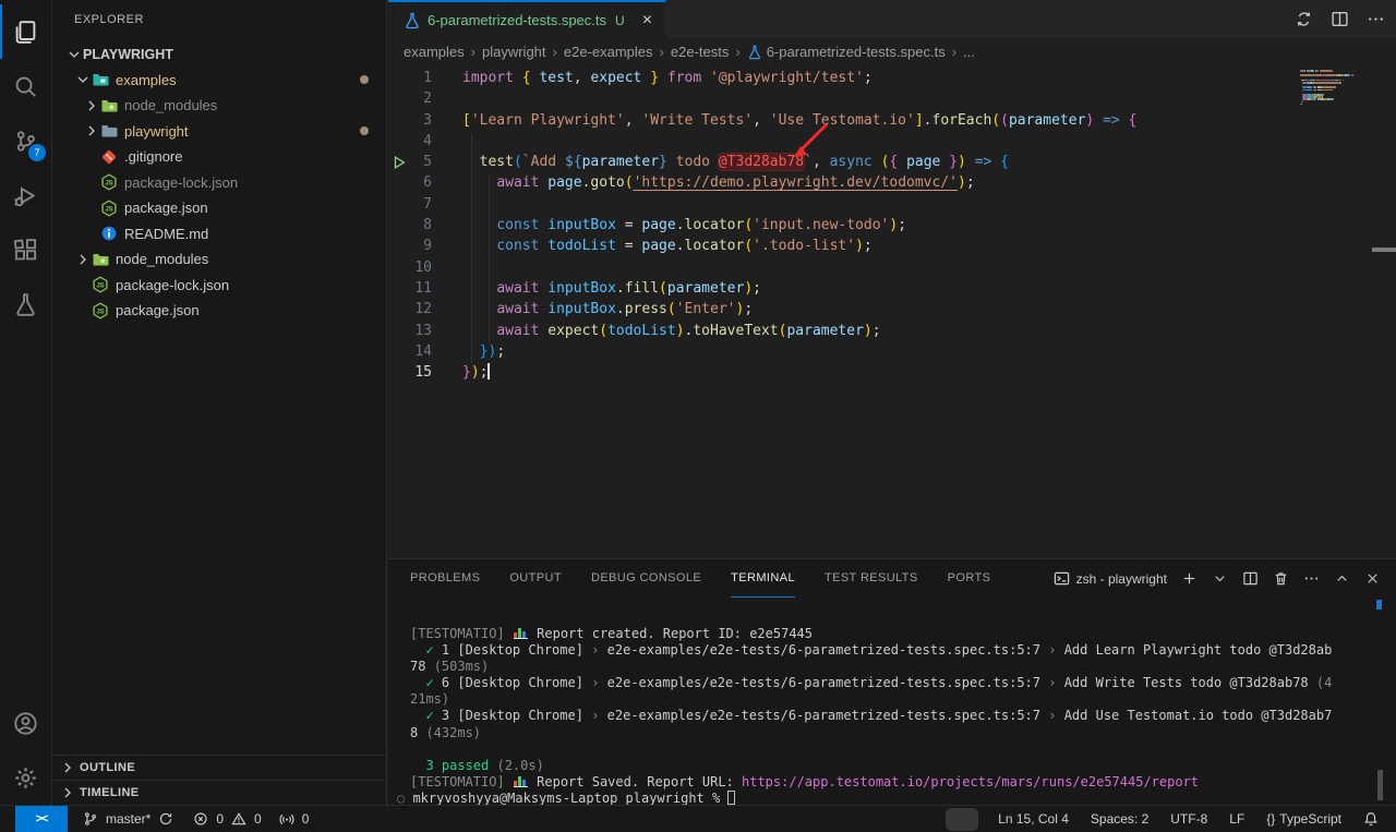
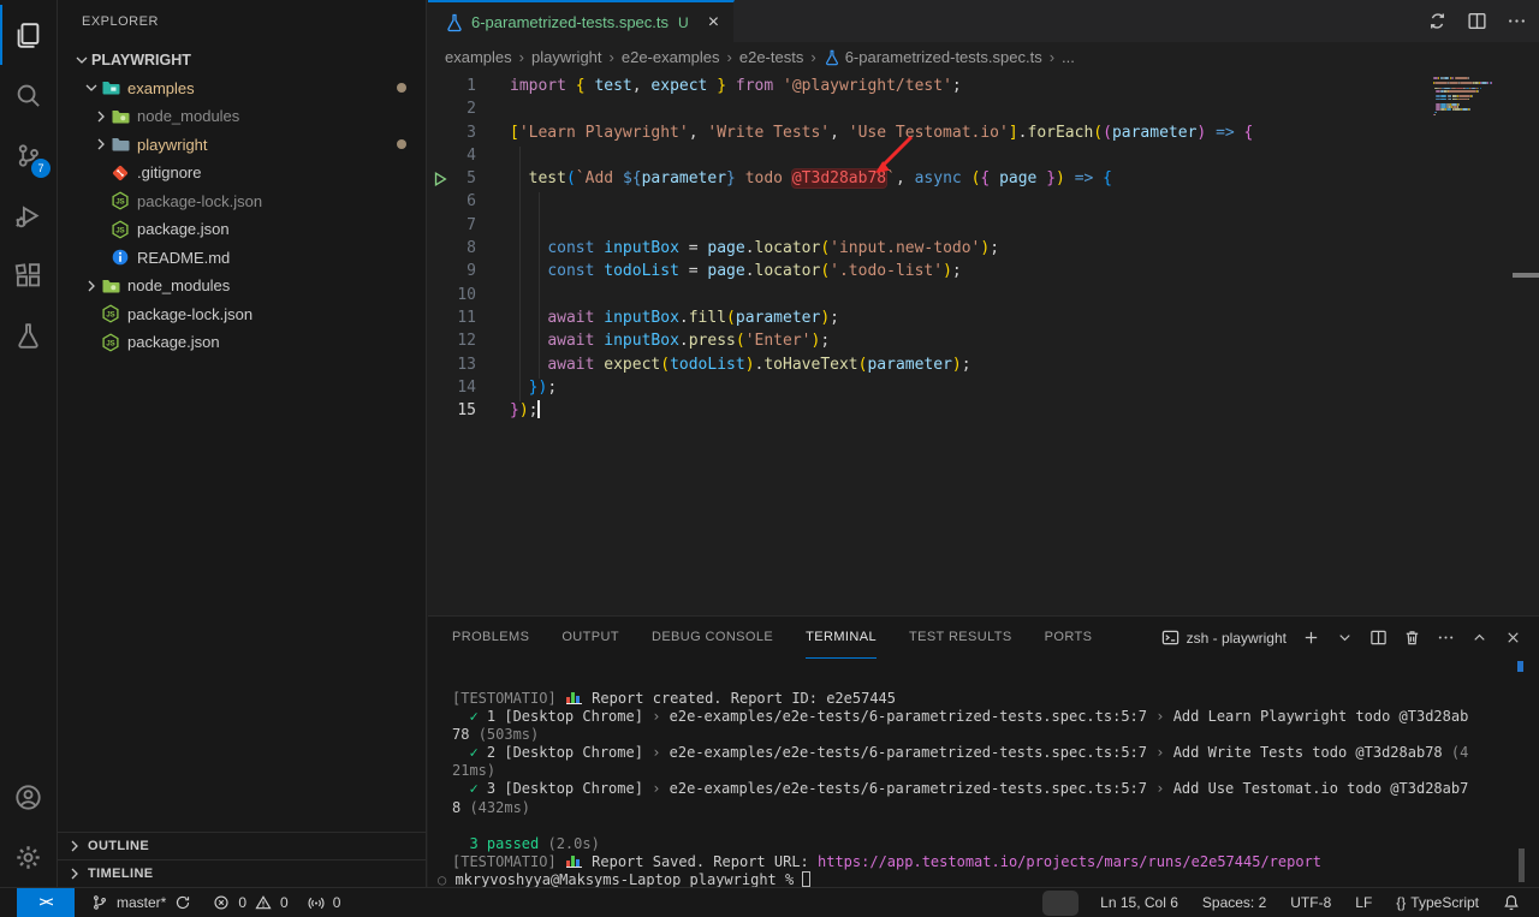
  7
  EXPLORER
  PLAYWRIGHT
  examples
  node_modules
  playwright
  .gitignore
  package-lock.json
  package.json
  README.md
  node_modules
  package-lock.json
  package.json
  OUTLINE
  TIMELINE
  6-parametrized-tests.spec.ts
  U
  ×
  examples
  ›
  playwright
  ›
  e2e-examples
  ›
  e2e-tests
  ›
  6-parametrized-tests.spec.ts
  ›
  ...
  1
  import { test, expect } from '@playwright/test';
  2
  3
  ['Learn Playwright', 'Write Tests', 'Use Testomat.io'].forEach((parameter) => {
  4
  5
  test(`Add ${parameter} todo @T3d28ab78`, async ({ page }) => {
  6
- await page.goto('https://demo.playwright.dev/todomvc/');
  7
  8
  const inputBox = page.locator('input.new-todo');
  9
  const todoList = page.locator('.todo-list');
  10
  11
  await inputBox.fill(parameter);
  12
  await inputBox.press('Enter');
  13
  await expect(todoList).toHaveText(parameter);
  14
  });
  15
  });
  PROBLEMS
  OUTPUT
  DEBUG CONSOLE
  TERMINAL
  TEST RESULTS
  PORTS
  zsh - playwright
  [TESTOMATIO] Report created. Report ID: e2e57445
  ✓ 1 [Desktop Chrome] › e2e-examples/e2e-tests/6-parametrized-tests.spec.ts:5:7 › Add Learn Playwright todo @T3d28ab
  78 (503ms)
- ✓ 6 [Desktop Chrome] › e2e-examples/e2e-tests/6-parametrized-tests.spec.ts:5:7 › Add Write Tests todo @T3d28ab78 (4
+ ✓ 2 [Desktop Chrome] › e2e-examples/e2e-tests/6-parametrized-tests.spec.ts:5:7 › Add Write Tests todo @T3d28ab78 (4
  21ms)
  ✓ 3 [Desktop Chrome] › e2e-examples/e2e-tests/6-parametrized-tests.spec.ts:5:7 › Add Use Testomat.io todo @T3d28ab7
  8 (432ms)
  3 passed (2.0s)
  [TESTOMATIO] Report Saved. Report URL: https://app.testomat.io/projects/mars/runs/e2e57445/report
  ○ mkryvoshyya@Maksyms-Laptop playwright %
  ><
  master*
  0
  0
  0
- Ln 15, Col 4
+ Ln 15, Col 6
  Spaces: 2
  UTF-8
  LF
  {}
  TypeScript
